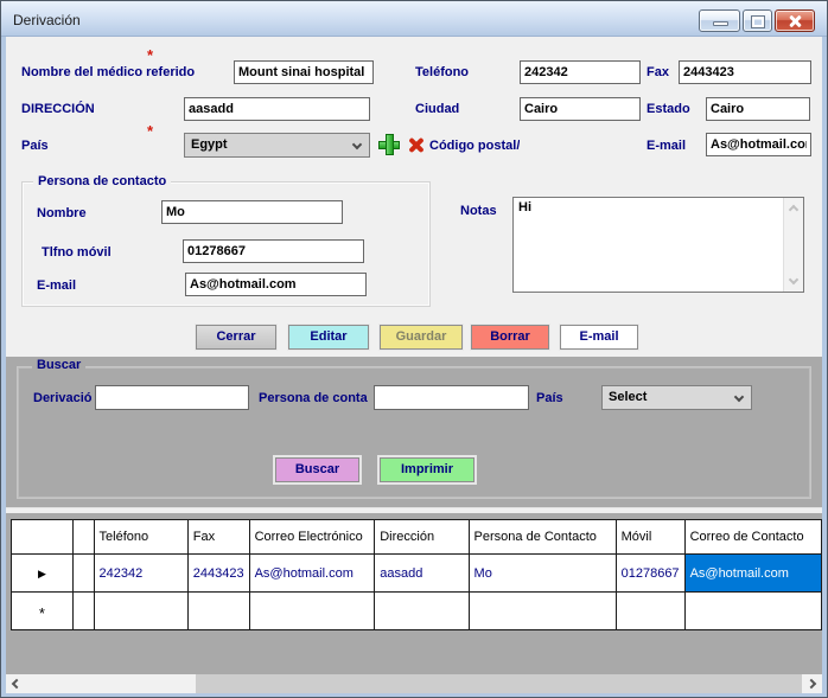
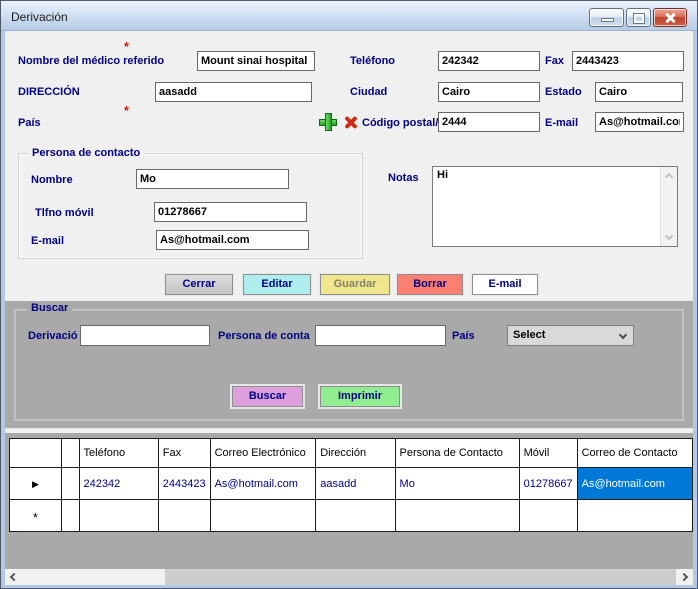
  Derivación
  *
  Nombre del médico referido
  Mount sinai hospital
  Teléfono
  242342
  Fax
  2443423
  DIRECCIÓN
  aasadd
  Ciudad
  Cairo
  Estado
  Cairo
  País
  *
- Egypt
  Código postal/
+ 2444
  E-mail
  As@hotmail.co
  Persona de contacto
  Nombre
  Mo
  Tlfno móvil
  01278667
  E-mail
  As@hotmail.com
  Notas
  Hi
  Cerrar
  Editar
  Guardar
  Borrar
  E-mail
  Buscar
  Derivació
  Persona de conta
  País
  Select
  Buscar
  Imprimir
  		Teléfono	Fax	Correo Electrónico	Dirección	Persona de Contacto	Móvil	Correo de Contacto
  ▶		242342	2443423	As@hotmail.com	aasadd	Mo	01278667	As@hotmail.com
  *
